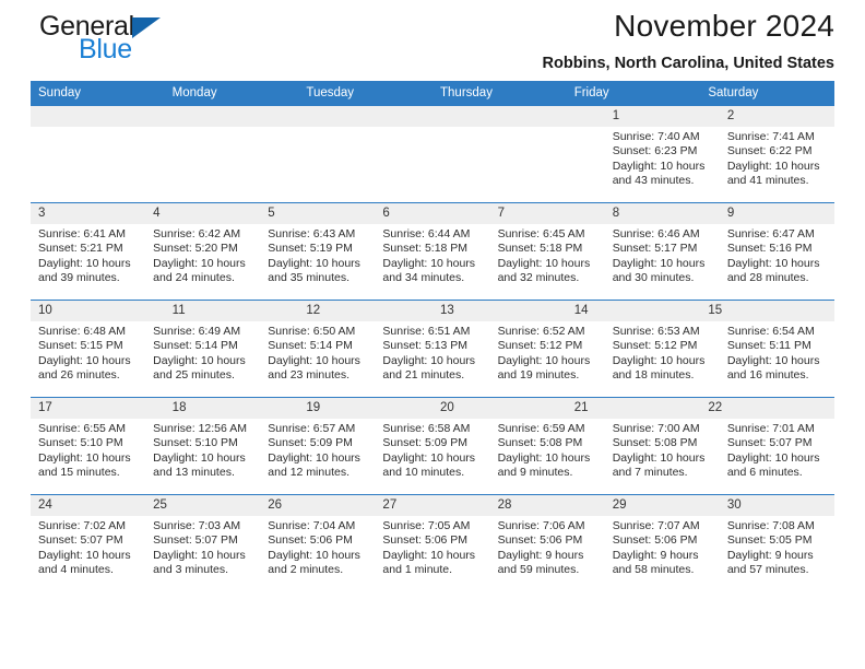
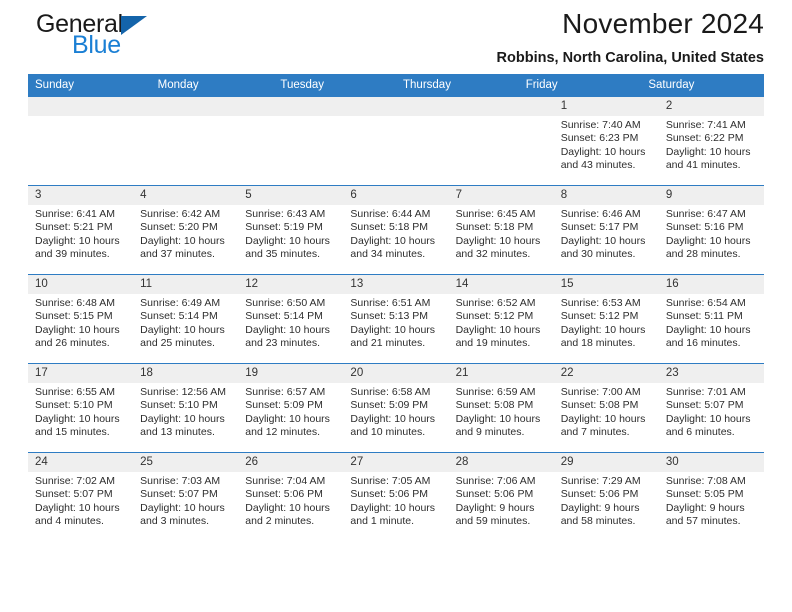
  General
  Blue
  November 2024
  Robbins, North Carolina, United States
  Sunday
  Monday
  Tuesday
  Thursday
  Friday
  Saturday
  1
  2
  Sunrise: 7:40 AM
  Sunset: 6:23 PM
  Daylight: 10 hours
  and 43 minutes.
  Sunrise: 7:41 AM
  Sunset: 6:22 PM
  Daylight: 10 hours
  and 41 minutes.
  3
  4
  5
  6
  7
  8
  9
  Sunrise: 6:41 AM
  Sunset: 5:21 PM
  Daylight: 10 hours
  and 39 minutes.
  Sunrise: 6:42 AM
  Sunset: 5:20 PM
  Daylight: 10 hours
- and 24 minutes.
+ and 37 minutes.
  Sunrise: 6:43 AM
  Sunset: 5:19 PM
  Daylight: 10 hours
  and 35 minutes.
  Sunrise: 6:44 AM
  Sunset: 5:18 PM
  Daylight: 10 hours
  and 34 minutes.
  Sunrise: 6:45 AM
  Sunset: 5:18 PM
  Daylight: 10 hours
  and 32 minutes.
  Sunrise: 6:46 AM
  Sunset: 5:17 PM
  Daylight: 10 hours
  and 30 minutes.
  Sunrise: 6:47 AM
  Sunset: 5:16 PM
  Daylight: 10 hours
  and 28 minutes.
  10
  11
  12
  13
  14
  15
+ 16
  Sunrise: 6:48 AM
  Sunset: 5:15 PM
  Daylight: 10 hours
  and 26 minutes.
  Sunrise: 6:49 AM
  Sunset: 5:14 PM
  Daylight: 10 hours
  and 25 minutes.
  Sunrise: 6:50 AM
  Sunset: 5:14 PM
  Daylight: 10 hours
  and 23 minutes.
  Sunrise: 6:51 AM
  Sunset: 5:13 PM
  Daylight: 10 hours
  and 21 minutes.
  Sunrise: 6:52 AM
  Sunset: 5:12 PM
  Daylight: 10 hours
  and 19 minutes.
  Sunrise: 6:53 AM
  Sunset: 5:12 PM
  Daylight: 10 hours
  and 18 minutes.
  Sunrise: 6:54 AM
  Sunset: 5:11 PM
  Daylight: 10 hours
  and 16 minutes.
  17
  18
  19
  20
  21
  22
+ 23
  Sunrise: 6:55 AM
  Sunset: 5:10 PM
  Daylight: 10 hours
  and 15 minutes.
  Sunrise: 12:56 AM
  Sunset: 5:10 PM
  Daylight: 10 hours
  and 13 minutes.
  Sunrise: 6:57 AM
  Sunset: 5:09 PM
  Daylight: 10 hours
  and 12 minutes.
  Sunrise: 6:58 AM
  Sunset: 5:09 PM
  Daylight: 10 hours
  and 10 minutes.
  Sunrise: 6:59 AM
  Sunset: 5:08 PM
  Daylight: 10 hours
  and 9 minutes.
  Sunrise: 7:00 AM
  Sunset: 5:08 PM
  Daylight: 10 hours
  and 7 minutes.
  Sunrise: 7:01 AM
  Sunset: 5:07 PM
  Daylight: 10 hours
  and 6 minutes.
  24
  25
  26
  27
  28
  29
  30
  Sunrise: 7:02 AM
  Sunset: 5:07 PM
  Daylight: 10 hours
  and 4 minutes.
  Sunrise: 7:03 AM
  Sunset: 5:07 PM
  Daylight: 10 hours
  and 3 minutes.
  Sunrise: 7:04 AM
  Sunset: 5:06 PM
  Daylight: 10 hours
  and 2 minutes.
  Sunrise: 7:05 AM
  Sunset: 5:06 PM
  Daylight: 10 hours
  and 1 minute.
  Sunrise: 7:06 AM
  Sunset: 5:06 PM
  Daylight: 9 hours
  and 59 minutes.
- Sunrise: 7:07 AM
+ Sunrise: 7:29 AM
  Sunset: 5:06 PM
  Daylight: 9 hours
  and 58 minutes.
  Sunrise: 7:08 AM
  Sunset: 5:05 PM
  Daylight: 9 hours
  and 57 minutes.
